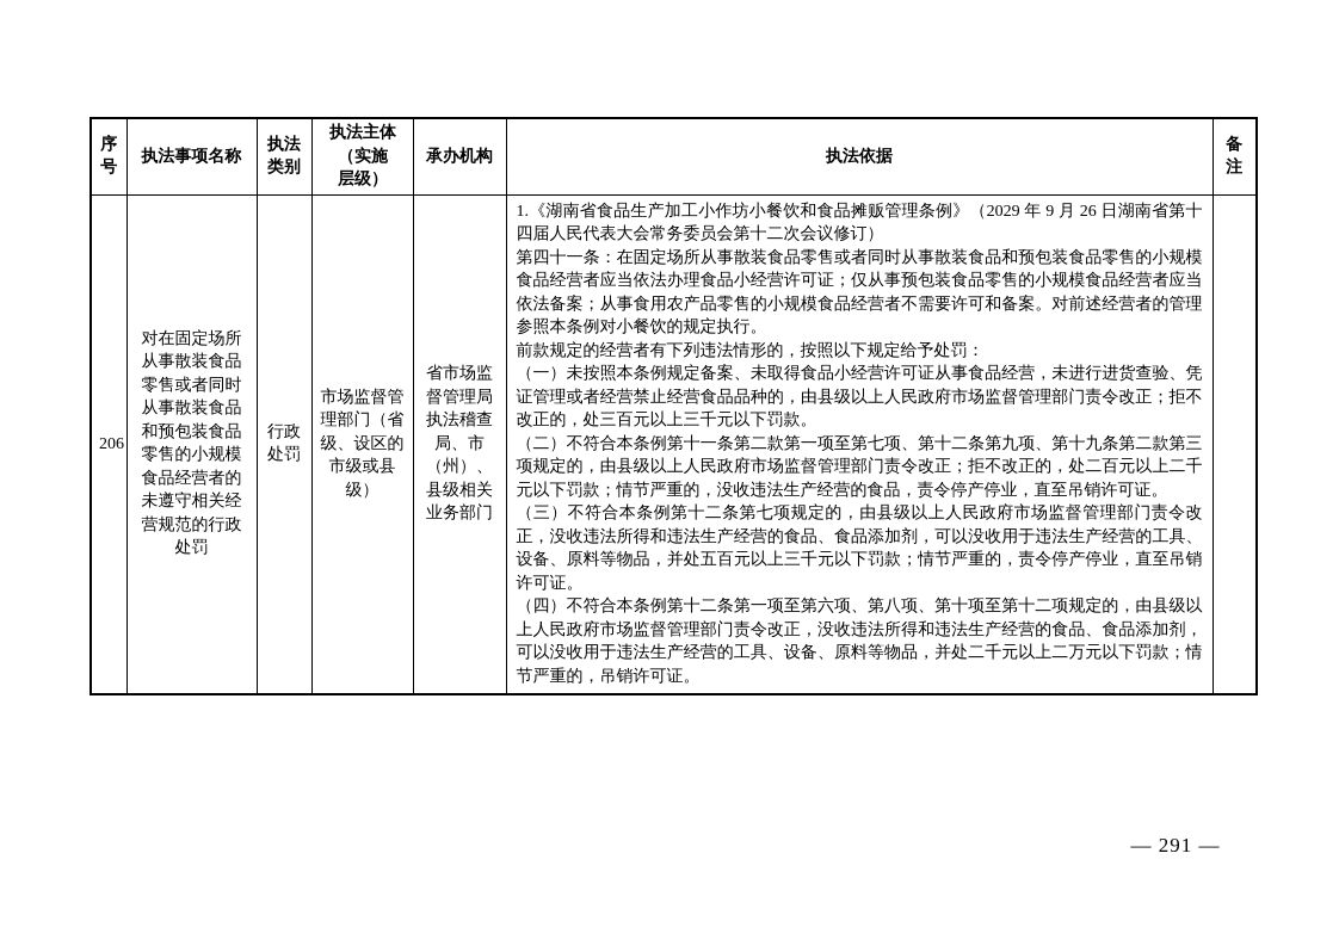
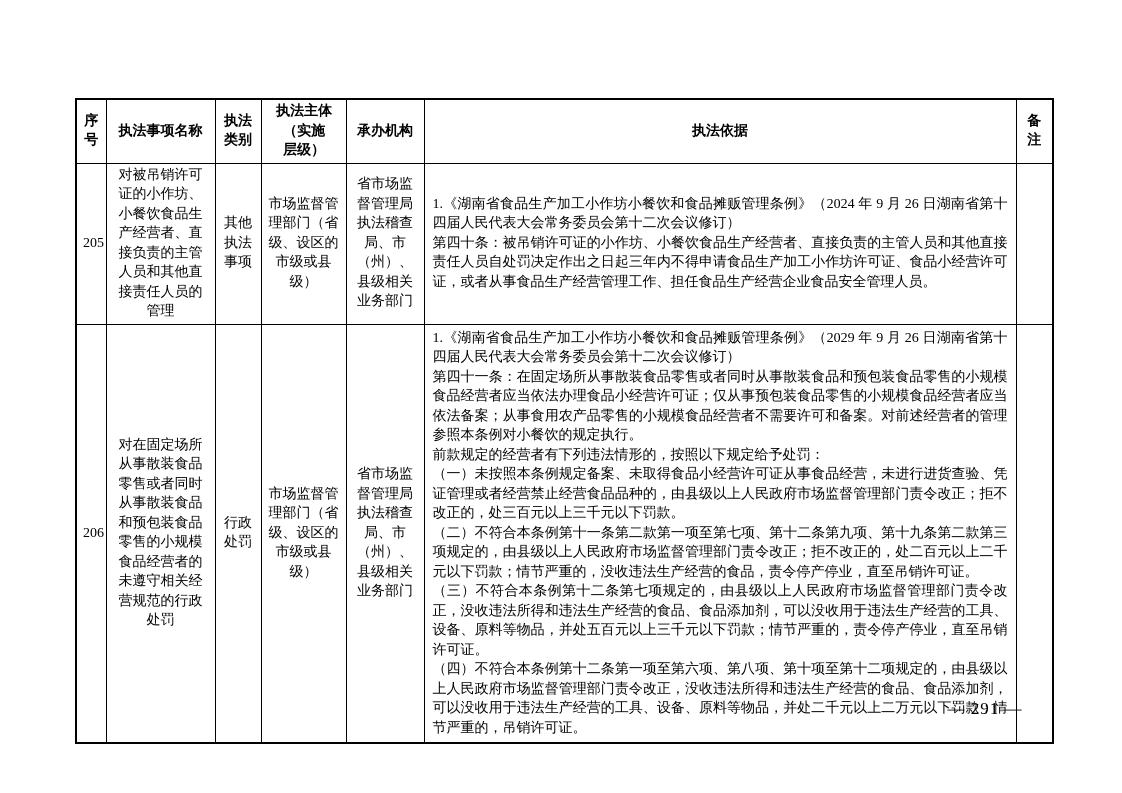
  序号	执法事项名称	执法类别	执法主体（实施层级）	承办机构	执法依据	备注
+ 205	对被吊销许可证的小作坊、小餐饮食品生产经营者、直接负责的主管人员和其他直接责任人员的管理	其他执法事项	市场监督管理部门（省级、设区的市级或县级）	省市场监督管理局执法稽查局、市（州）、县级相关业务部门	1.《湖南省食品生产加工小作坊小餐饮和食品摊贩管理条例》（2024 年 9 月 26 日湖南省第十四届人民代表大会常务委员会第十二次会议修订） 第四十条：被吊销许可证的小作坊、小餐饮食品生产经营者、直接负责的主管人员和其他直接责任人员自处罚决定作出之日起三年内不得申请食品生产加工小作坊许可证、食品小经营许可证，或者从事食品生产经营管理工作、担任食品生产经营企业食品安全管理人员。
  206	对在固定场所从事散装食品零售或者同时从事散装食品和预包装食品零售的小规模食品经营者的未遵守相关经营规范的行政处罚	行政处罚	市场监督管理部门（省级、设区的市级或县级）	省市场监督管理局执法稽查局、市（州）、县级相关业务部门	1.《湖南省食品生产加工小作坊小餐饮和食品摊贩管理条例》（2029 年 9 月 26 日湖南省第十四届人民代表大会常务委员会第十二次会议修订） 第四十一条：在固定场所从事散装食品零售或者同时从事散装食品和预包装食品零售的小规模食品经营者应当依法办理食品小经营许可证；仅从事预包装食品零售的小规模食品经营者应当依法备案；从事食用农产品零售的小规模食品经营者不需要许可和备案。对前述经营者的管理参照本条例对小餐饮的规定执行。 前款规定的经营者有下列违法情形的，按照以下规定给予处罚： （一）未按照本条例规定备案、未取得食品小经营许可证从事食品经营，未进行进货查验、凭证管理或者经营禁止经营食品品种的，由县级以上人民政府市场监督管理部门责令改正；拒不改正的，处三百元以上三千元以下罚款。 （二）不符合本条例第十一条第二款第一项至第七项、第十二条第九项、第十九条第二款第三项规定的，由县级以上人民政府市场监督管理部门责令改正；拒不改正的，处二百元以上二千元以下罚款；情节严重的，没收违法生产经营的食品，责令停产停业，直至吊销许可证。 （三）不符合本条例第十二条第七项规定的，由县级以上人民政府市场监督管理部门责令改正，没收违法所得和违法生产经营的食品、食品添加剂，可以没收用于违法生产经营的工具、设备、原料等物品，并处五百元以上三千元以下罚款；情节严重的，责令停产停业，直至吊销许可证。 （四）不符合本条例第十二条第一项至第六项、第八项、第十项至第十二项规定的，由县级以上人民政府市场监督管理部门责令改正，没收违法所得和违法生产经营的食品、食品添加剂，可以没收用于违法生产经营的工具、设备、原料等物品，并处二千元以上二万元以下罚款；情节严重的，吊销许可证。
  — 291 —
